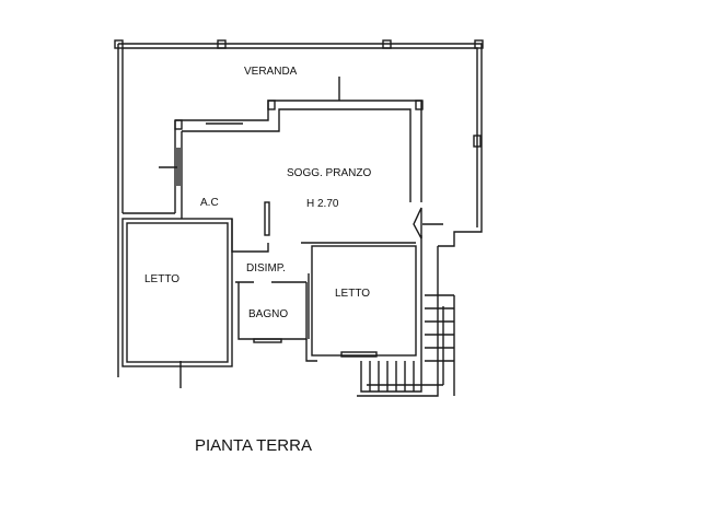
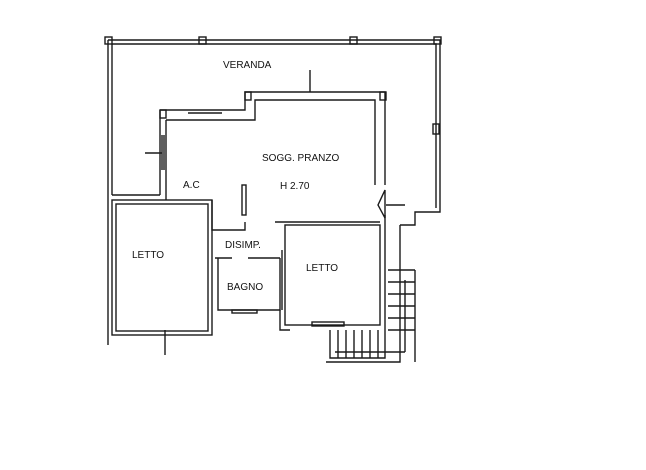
  VERANDA
  SOGG. PRANZO
  H 2.70
  A.C
  LETTO
  DISIMP.
  LETTO
  BAGNO
- PIANTA TERRA
